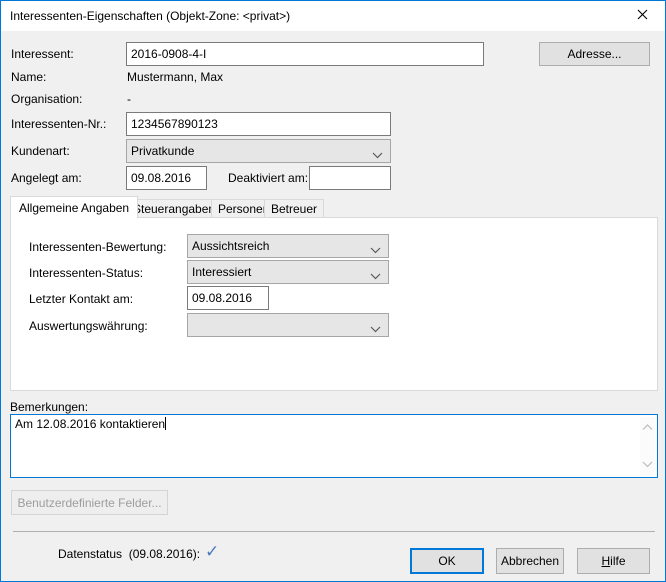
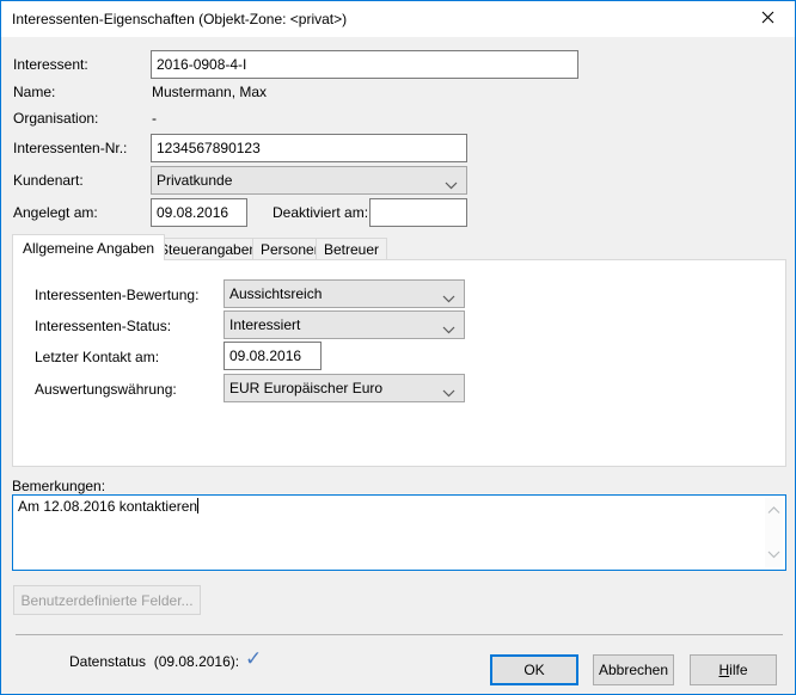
  Interessenten-Eigenschaften (Objekt-Zone: <privat>)
  Interessent:
  2016-0908-4-I
- Adresse...
  Name:
  Mustermann, Max
  Organisation:
  -
  Interessenten-Nr.:
  1234567890123
  Kundenart:
  Privatkunde
  Angelegt am:
  09.08.2016
  Deaktiviert am:
  Allgemeine Angaben
  teuerangabe
  Persone
  Betreuer
  Interessenten-Bewertung:
  Aussichtsreich
  Interessenten-Status:
  Interessiert
  Letzter Kontakt am:
  09.08.2016
  Auswertungswährung:
+ EUR Europäischer Euro
  Bemerkungen:
  Am 12.08.2016 kontaktieren
  Benutzerdefinierte Felder...
  Datenstatus (09.08.2016):
  ✓
  OK
  Abbrechen
  Hilfe
